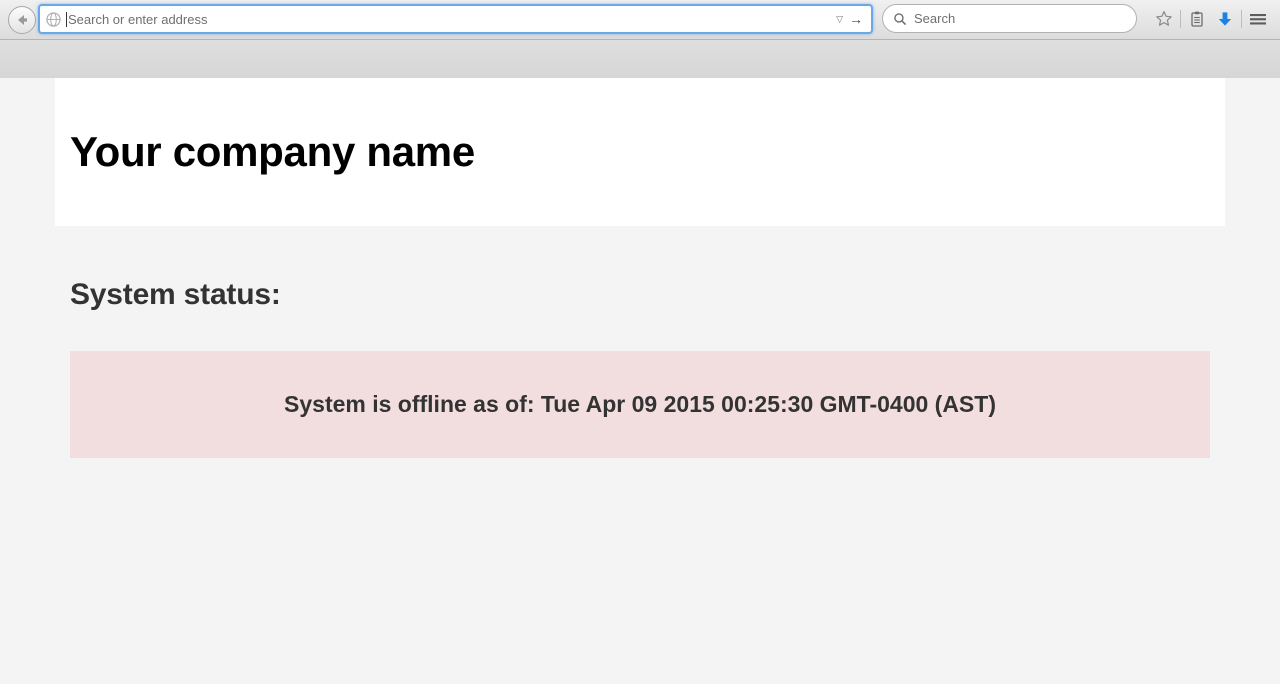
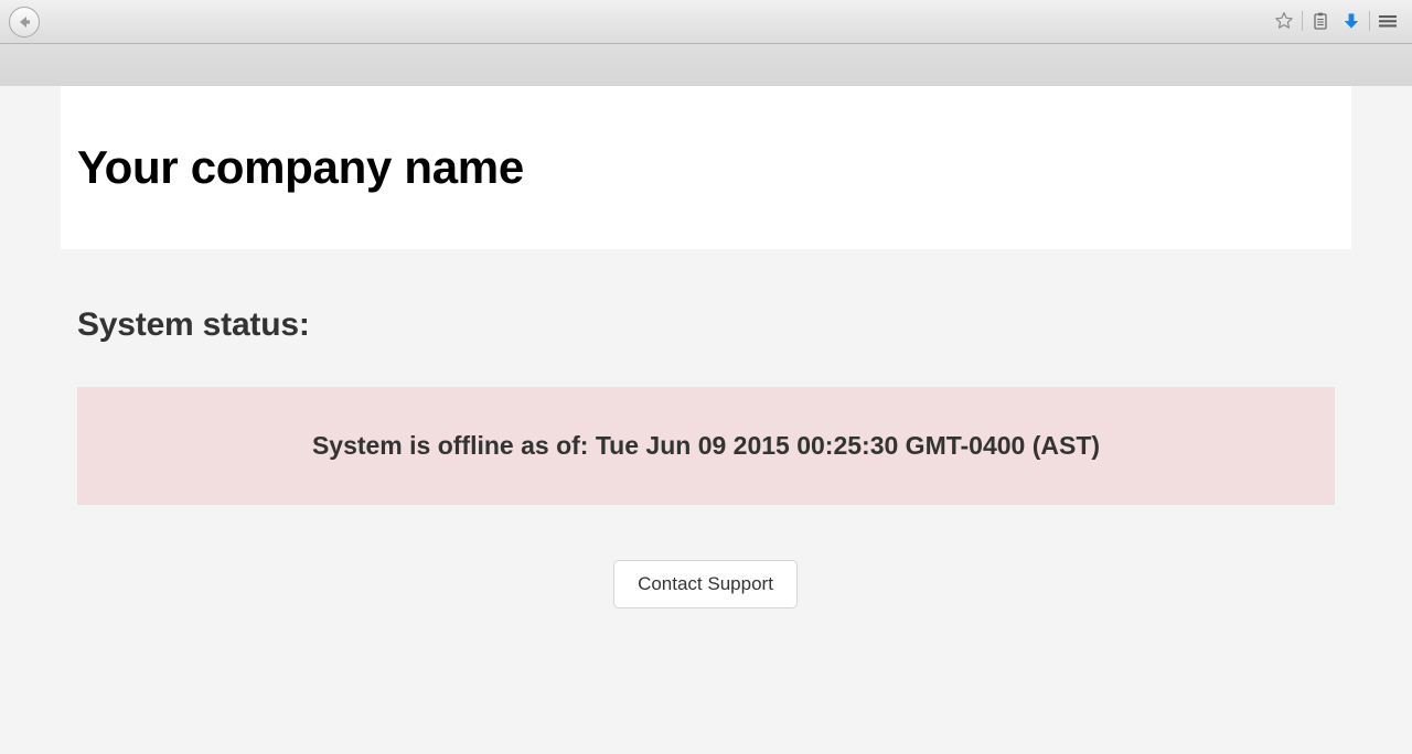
- Search or enter address
- ▽
- →
- Search
  Your company name
  System status:
- System is offline as of: Tue Apr 09 2015 00:25:30 GMT-0400 (AST)
+ System is offline as of: Tue Jun 09 2015 00:25:30 GMT-0400 (AST)
+ Contact Support
